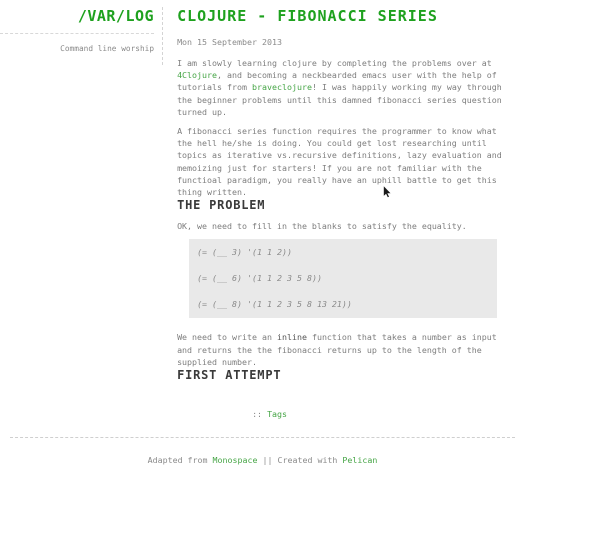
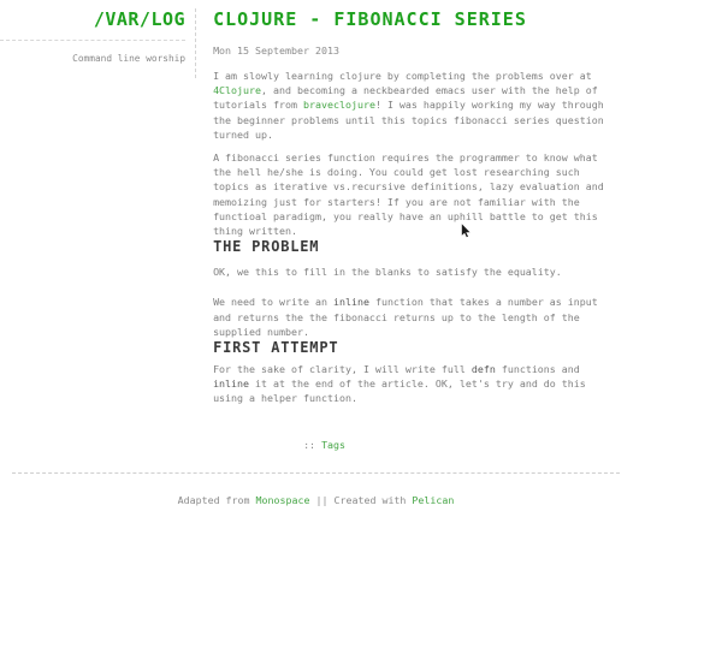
  /VAR/LOG
  Command line worship
  CLOJURE - FIBONACCI SERIES
  Mon 15 September 2013
- I am slowly learning clojure by completing the problems over at 4Clojure, and becoming a neckbearded emacs user with the help of tutorials from braveclojure! I was happily working my way through the beginner problems until this damned fibonacci series question turned up.
+ I am slowly learning clojure by completing the problems over at 4Clojure, and becoming a neckbearded emacs user with the help of tutorials from braveclojure! I was happily working my way through the beginner problems until this topics fibonacci series question turned up.
- A fibonacci series function requires the programmer to know what the hell he/she is doing. You could get lost researching until topics as iterative vs.recursive definitions, lazy evaluation and memoizing just for starters! If you are not familiar with the functioal paradigm, you really have an uphill battle to get this thing written.
+ A fibonacci series function requires the programmer to know what the hell he/she is doing. You could get lost researching such topics as iterative vs.recursive definitions, lazy evaluation and memoizing just for starters! If you are not familiar with the functioal paradigm, you really have an uphill battle to get this thing written.
  THE PROBLEM
- OK, we need to fill in the blanks to satisfy the equality.
+ OK, we this to fill in the blanks to satisfy the equality.
- (= (__ 3) '(1 1 2))
- (= (__ 6) '(1 1 2 3 5 8))
- (= (__ 8) '(1 1 2 3 5 8 13 21))
  We need to write an inline function that takes a number as input and returns the the fibonacci returns up to the length of the supplied number.
  FIRST ATTEMPT
+ For the sake of clarity, I will write full defn functions and inline it at the end of the article. OK, let's try and do this using a helper function.
  :: Tags
  Adapted from Monospace || Created with Pelican
